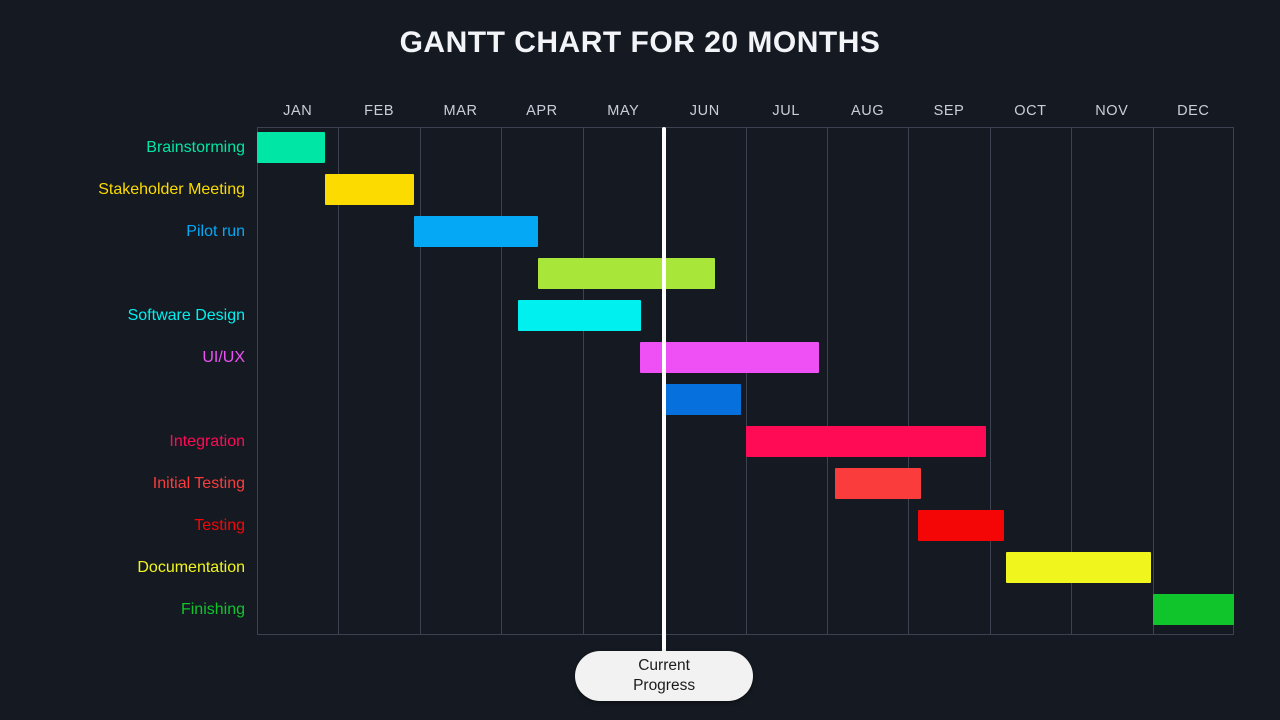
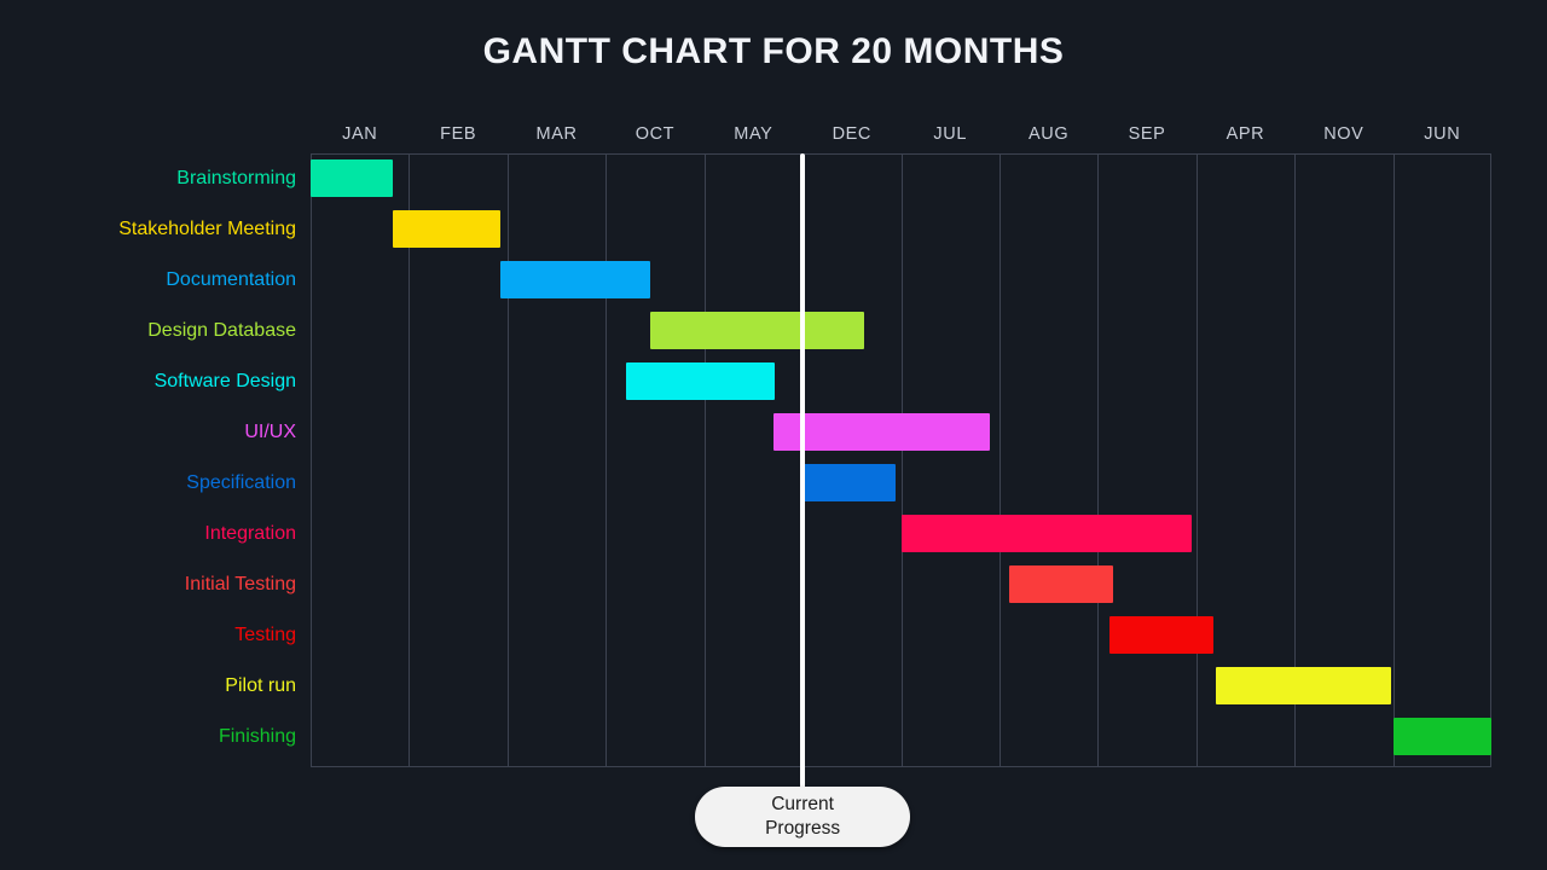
  GANTT CHART FOR 20 MONTHS
  JAN
  FEB
  MAR
- APR
+ OCT
  MAY
- JUN
+ DEC
  JUL
  AUG
  SEP
- OCT
+ APR
  NOV
- DEC
+ JUN
  Brainstorming
  Stakeholder Meeting
- Pilot run
+ Documentation
+ Design Database
  Software Design
  UI/UX
+ Specification
  Integration
  Initial Testing
  Testing
- Documentation
+ Pilot run
  Finishing
  Current
  Progress
